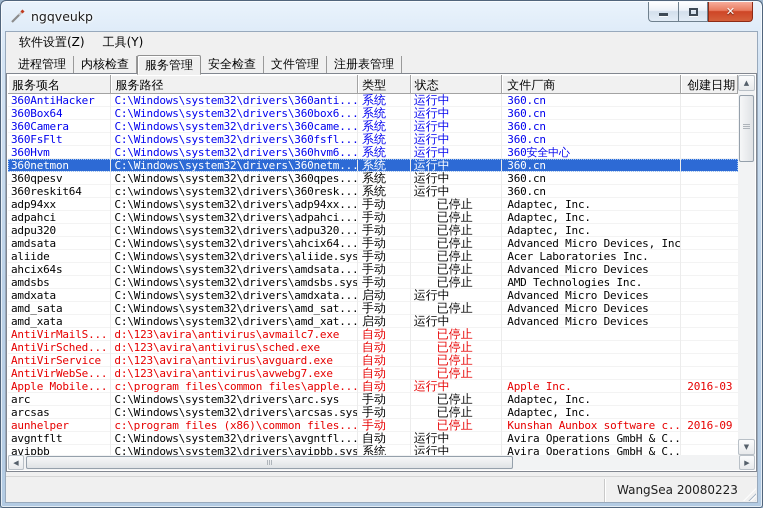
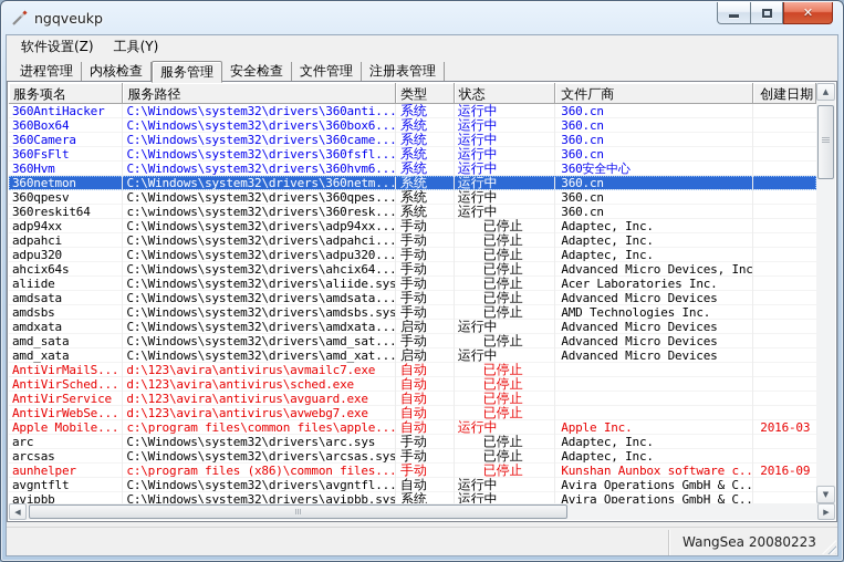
  ngqveukp
  ✕
  软件设置(Z)
  工具(Y)
  进程管理
  内核检查
  服务管理
  安全检查
  文件管理
  注册表管理
  服务项名
  服务路径
  类型
  状态
  文件厂商
  创建日期
  360AntiHacker
  C:\Windows\system32\drivers\360anti...
  系统
  运行中
  360.cn
  360Box64
  C:\Windows\system32\drivers\360box6...
  系统
  运行中
  360.cn
  360Camera
  C:\Windows\system32\drivers\360came...
  系统
  运行中
  360.cn
  360FsFlt
  C:\Windows\system32\drivers\360fsfl...
  系统
  运行中
  360.cn
  360Hvm
  C:\Windows\system32\drivers\360hvm6...
  系统
  运行中
  360安全中心
  360netmon
  C:\Windows\system32\drivers\360netm...
  系统
  运行中
  360.cn
  360qpesv
  C:\Windows\system32\drivers\360qpes...
  系统
  运行中
  360.cn
  360reskit64
  c:\windows\system32\drivers\360resk...
  系统
  运行中
  360.cn
  adp94xx
  C:\Windows\system32\drivers\adp94xx...
  手动
  已停止
  Adaptec, Inc.
  adpahci
  C:\Windows\system32\drivers\adpahci...
  手动
  已停止
  Adaptec, Inc.
  adpu320
  C:\Windows\system32\drivers\adpu320...
  手动
  已停止
  Adaptec, Inc.
- amdsata
+ ahcix64s
  C:\Windows\system32\drivers\ahcix64...
  手动
  已停止
  Advanced Micro Devices, Inc
  aliide
  C:\Windows\system32\drivers\aliide.sys
  手动
  已停止
  Acer Laboratories Inc.
- ahcix64s
+ amdsata
  C:\Windows\system32\drivers\amdsata...
  手动
  已停止
  Advanced Micro Devices
  amdsbs
  C:\Windows\system32\drivers\amdsbs.sys
  手动
  已停止
  AMD Technologies Inc.
  amdxata
  C:\Windows\system32\drivers\amdxata...
  启动
  运行中
  Advanced Micro Devices
  amd_sata
  C:\Windows\system32\drivers\amd_sat...
  手动
  已停止
  Advanced Micro Devices
  amd_xata
  C:\Windows\system32\drivers\amd_xat...
  启动
  运行中
  Advanced Micro Devices
  AntiVirMailS...
  d:\123\avira\antivirus\avmailc7.exe
  自动
  已停止
  AntiVirSched...
  d:\123\avira\antivirus\sched.exe
  自动
  已停止
  AntiVirService
  d:\123\avira\antivirus\avguard.exe
  自动
  已停止
  AntiVirWebSe...
  d:\123\avira\antivirus\avwebg7.exe
  自动
  已停止
  Apple Mobile...
  c:\program files\common files\apple...
  自动
  运行中
  Apple Inc.
  2016-03
  arc
  C:\Windows\system32\drivers\arc.sys
  手动
  已停止
  Adaptec, Inc.
  arcsas
  C:\Windows\system32\drivers\arcsas.sys
  手动
  已停止
  Adaptec, Inc.
  aunhelper
  c:\program files (x86)\common files...
  手动
  已停止
  Kunshan Aunbox software c..
  2016-09
  avgntflt
  C:\Windows\system32\drivers\avgntfl...
  自动
  运行中
  Avira Operations GmbH & C..
  avipbb
  C:\Windows\system32\drivers\avipbb.sys
  系统
  运行中
  Avira Operations GmbH & C..
  ▲
  ▼
  ◀
  ▶
  WangSea 20080223
